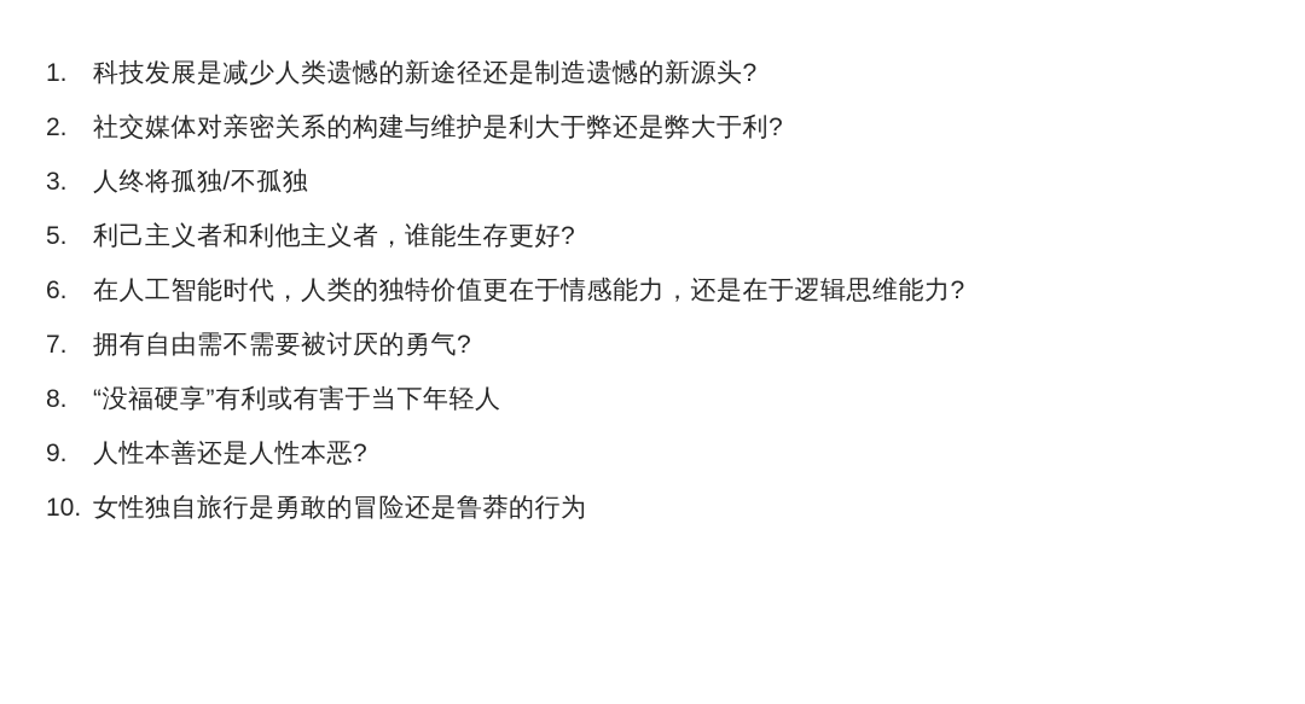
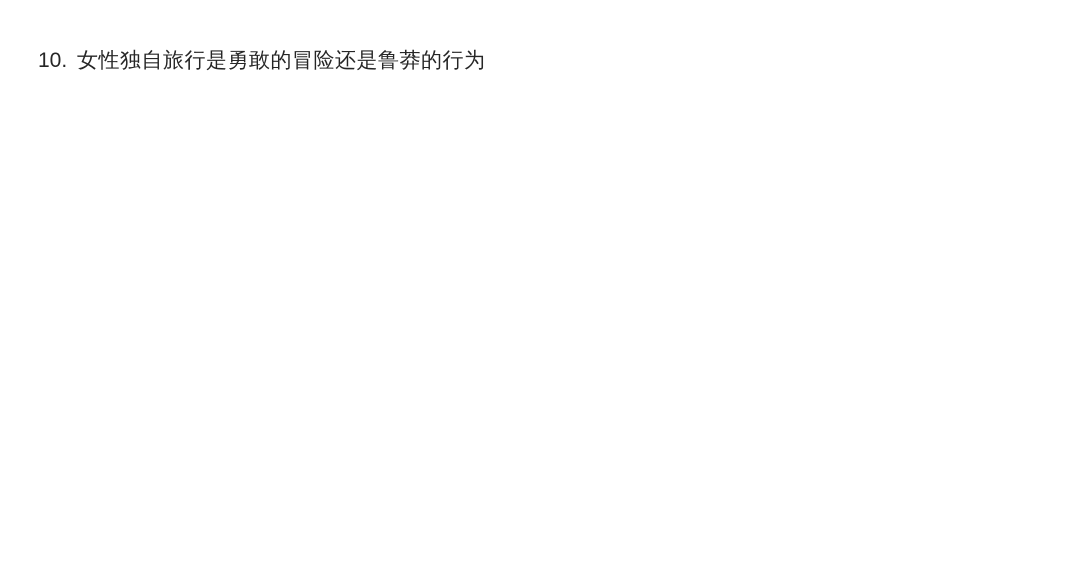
- 1.
- 科技发展是减少人类遗憾的新途径还是制造遗憾的新源头?
- 2.
- 社交媒体对亲密关系的构建与维护是利大于弊还是弊大于利?
- 3.
- 人终将孤独/不孤独
- 5.
- 利己主义者和利他主义者，谁能生存更好?
- 6.
- 在人工智能时代，人类的独特价值更在于情感能力，还是在于逻辑思维能力?
- 7.
- 拥有自由需不需要被讨厌的勇气?
- 8.
- “没福硬享”有利或有害于当下年轻人
- 9.
- 人性本善还是人性本恶?
  10.
  女性独自旅行是勇敢的冒险还是鲁莽的行为
